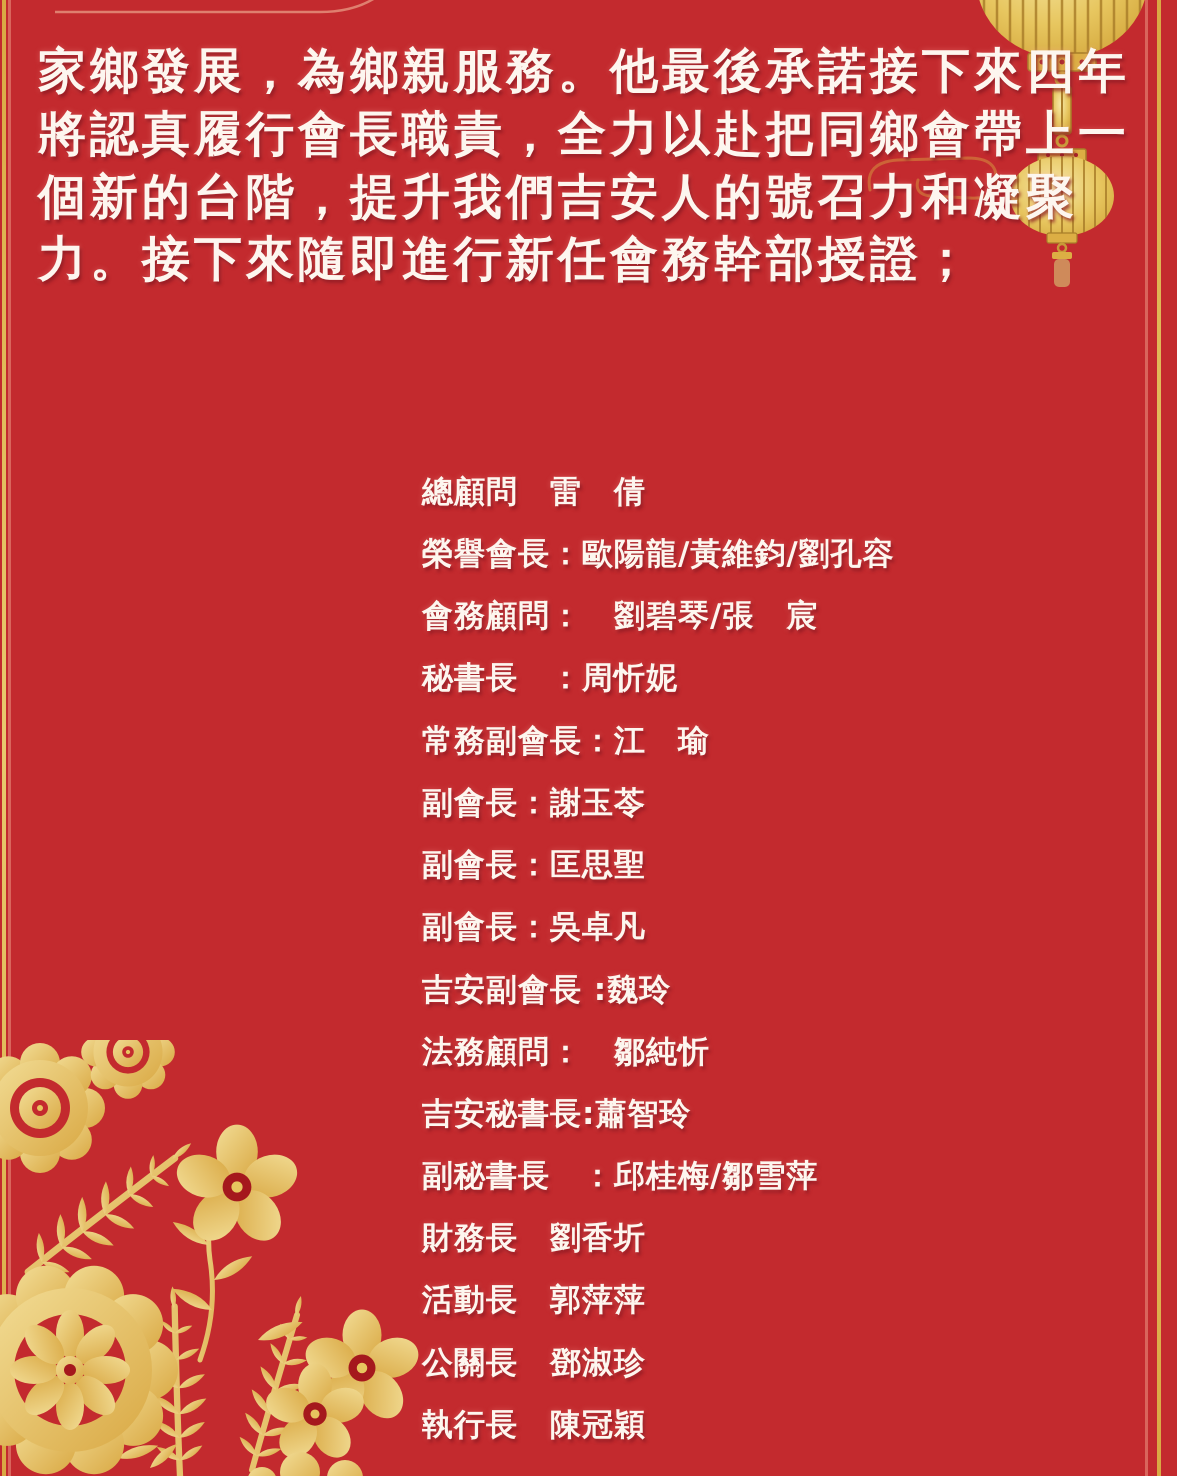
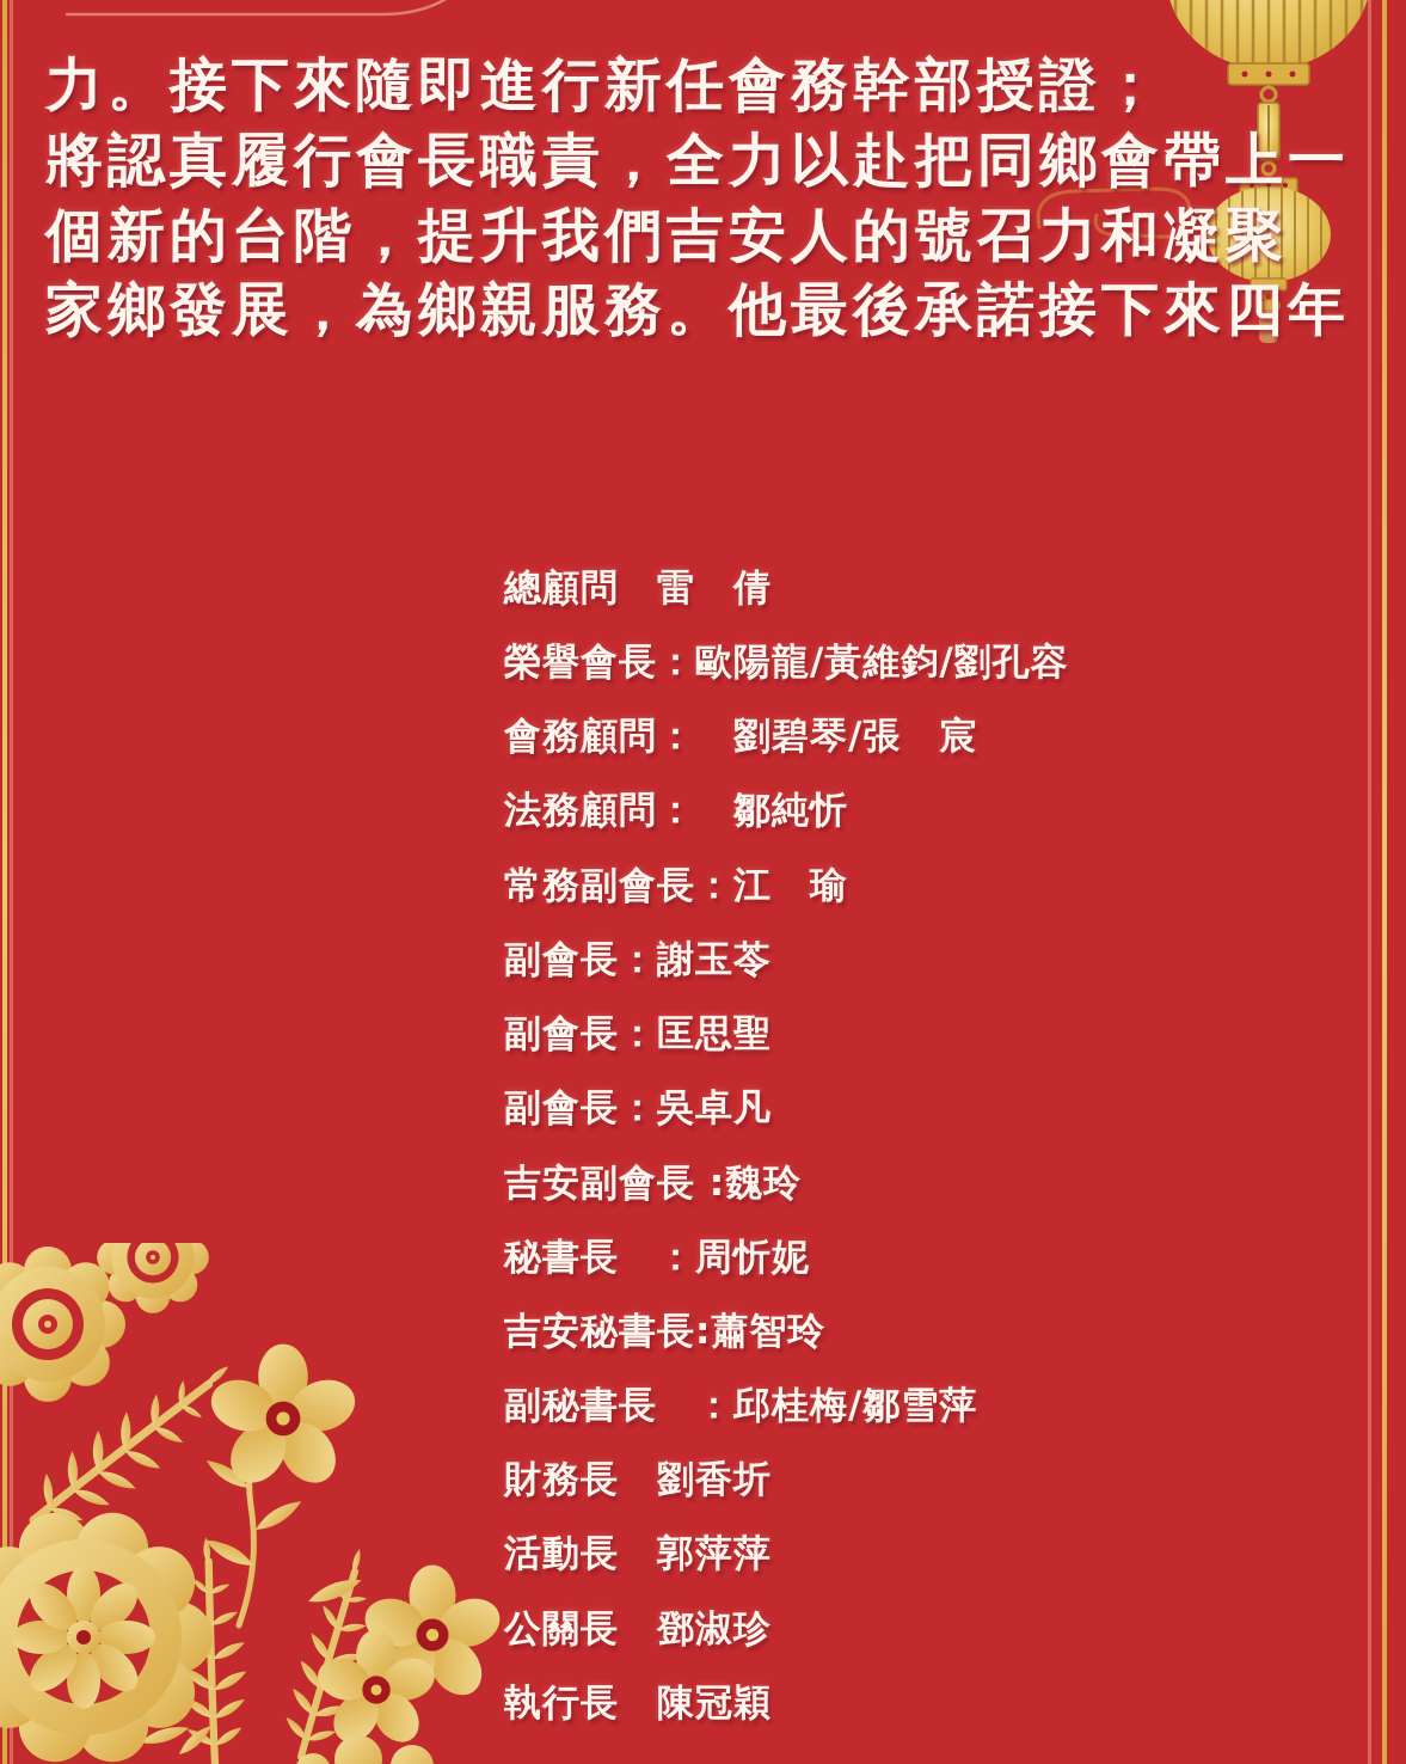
- 家鄉發展，為鄉親服務。他最後承諾接下來四年
+ 力。接下來隨即進行新任會務幹部授證；
  將認真履行會長職責，全力以赴把同鄉會帶上一
  個新的台階，提升我們吉安人的號召力和凝聚
- 力。接下來隨即進行新任會務幹部授證；
+ 家鄉發展，為鄉親服務。他最後承諾接下來四年
  總顧問 雷 倩
  榮譽會長：歐陽龍/黃維鈞/劉孔容
  會務顧問： 劉碧琴/張 宸
- 秘書長 ：周忻妮
+ 法務顧問： 鄒純忻
  常務副會長：江 瑜
  副會長：謝玉苓
  副會長：匡思聖
  副會長：吳卓凡
  吉安副會長 :魏玲
- 法務顧問： 鄒純忻
+ 秘書長 ：周忻妮
  吉安秘書長:蕭智玲
  副秘書長 ：邱桂梅/鄒雪萍
  財務長 劉香圻
  活動長 郭萍萍
  公關長 鄧淑珍
  執行長 陳冠穎
